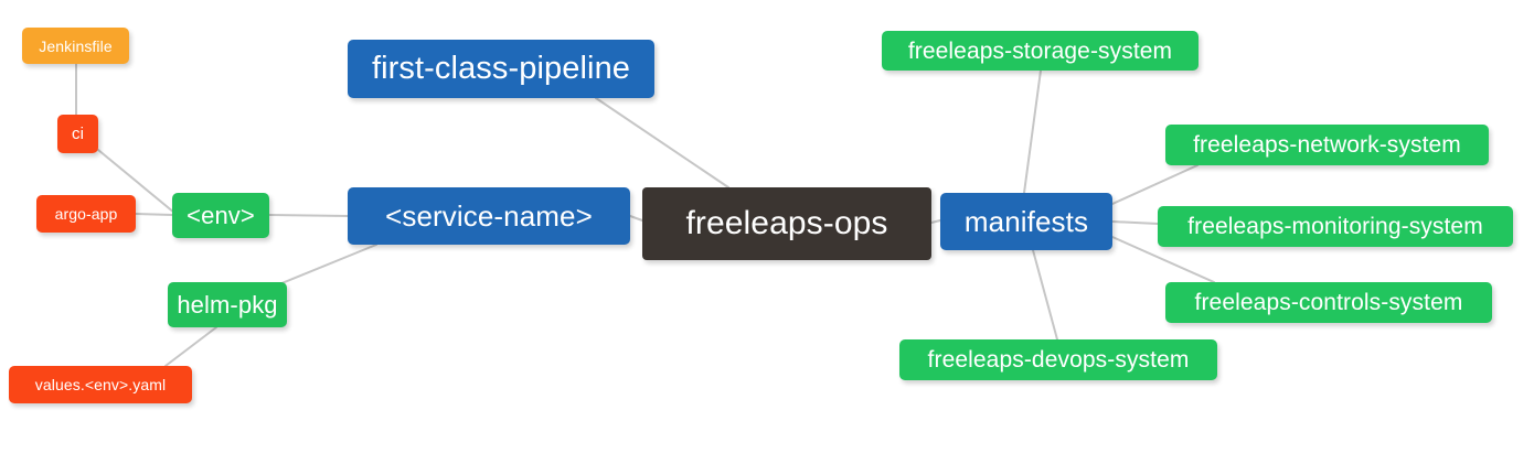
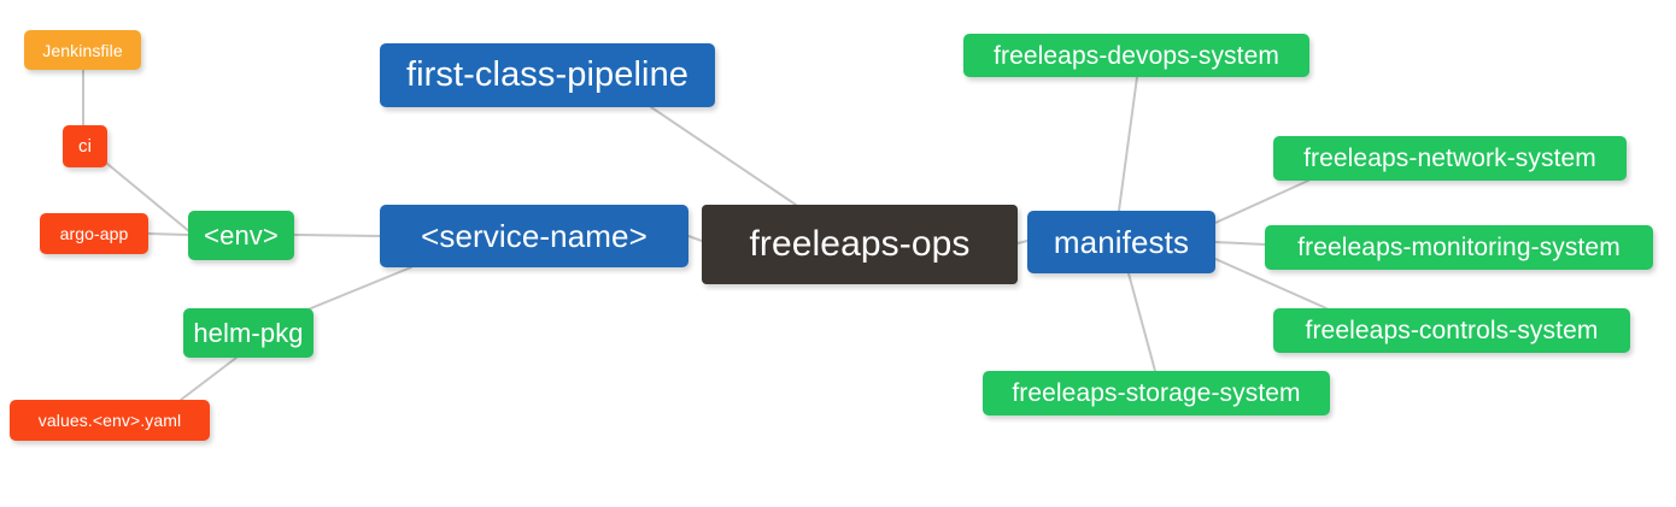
  Jenkinsfile
  ci
  argo-app
  values.<env>.yaml
  helm-pkg
  <env>
  <service-name>
  first-class-pipeline
  freeleaps-ops
  manifests
- freeleaps-storage-system
+ freeleaps-devops-system
  freeleaps-network-system
  freeleaps-monitoring-system
  freeleaps-controls-system
- freeleaps-devops-system
+ freeleaps-storage-system
